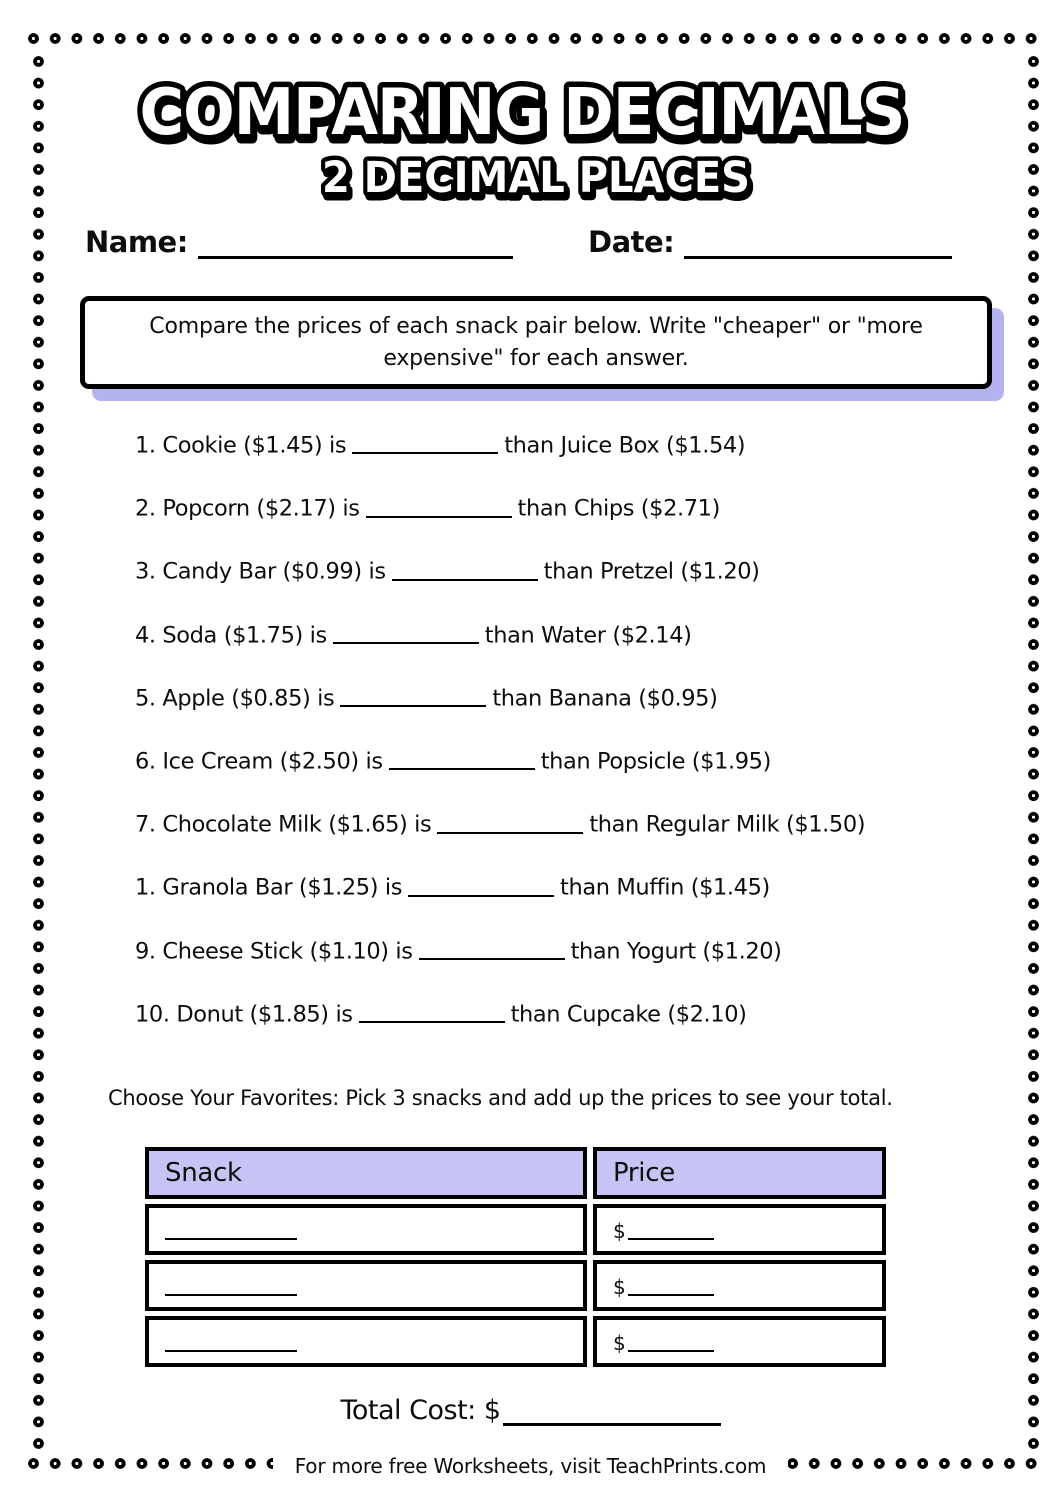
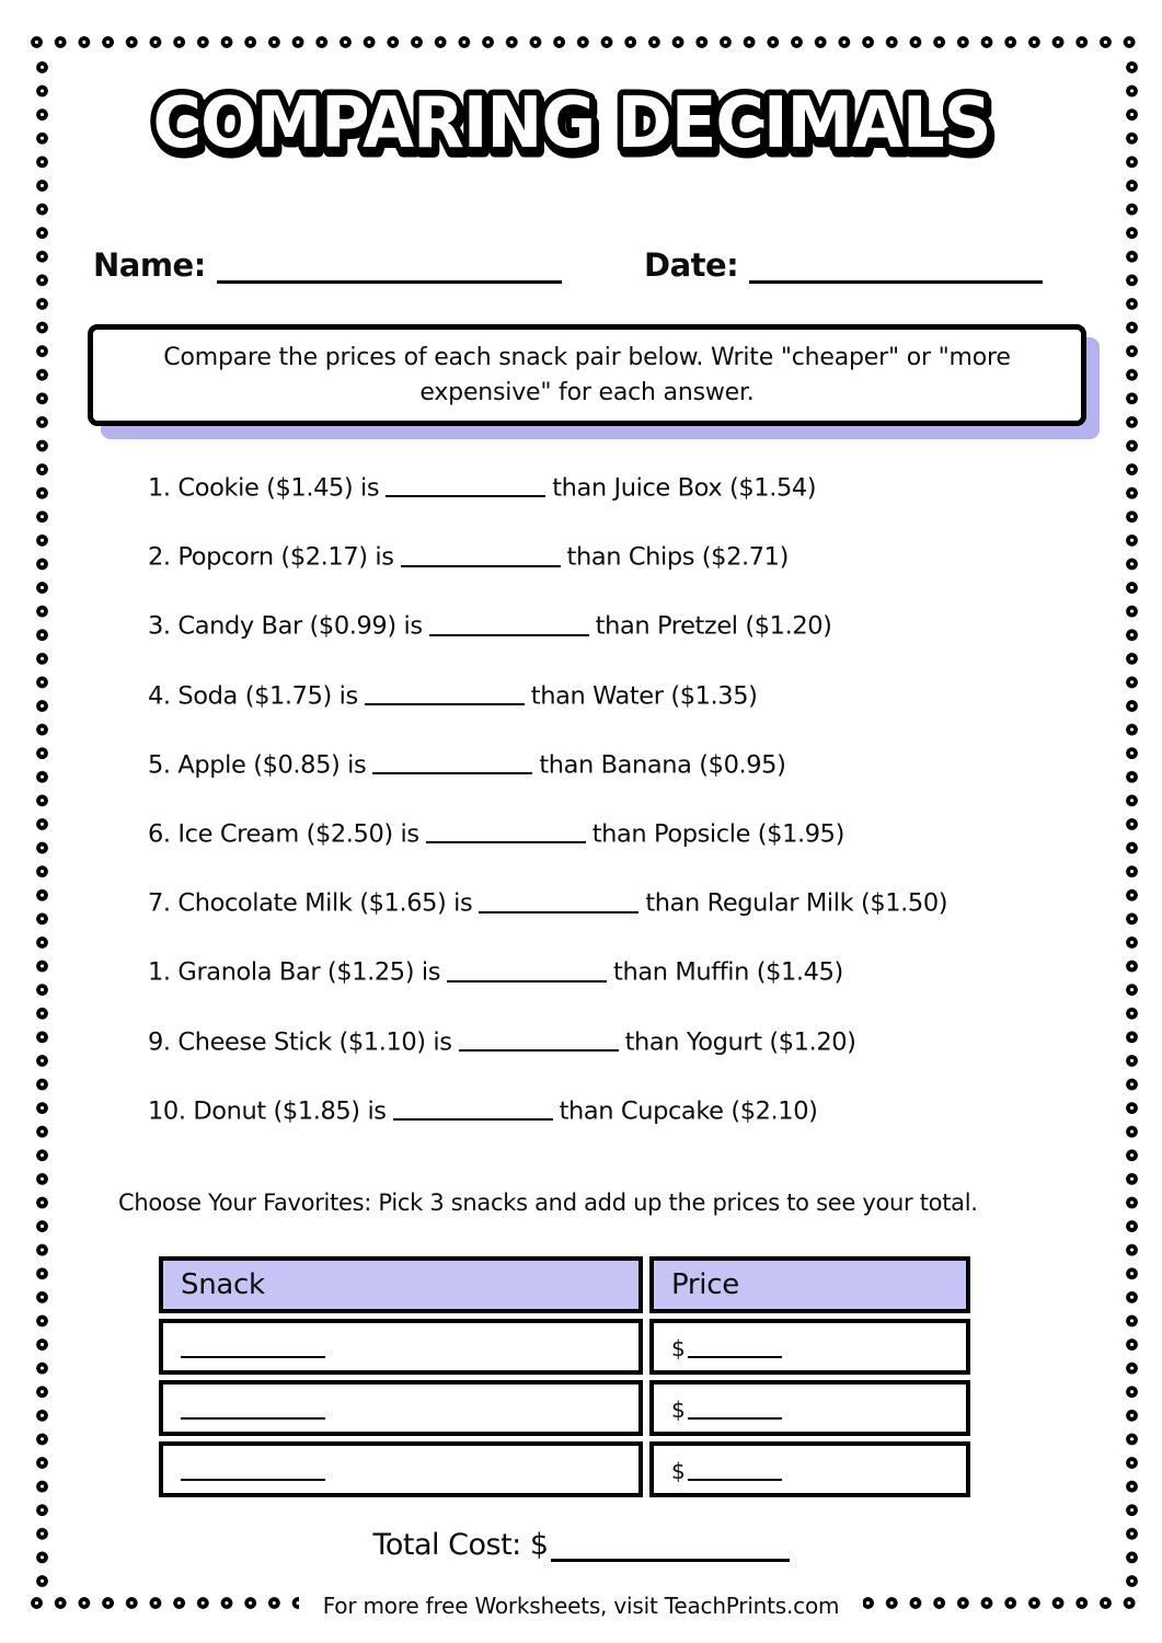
  COMPARING DECIMALS
- 2 DECIMAL PLACES
  Name:
  Date:
  Compare the prices of each snack pair below. Write "cheaper" or "more expensive" for each answer.
  1. Cookie ($1.45) is than Juice Box ($1.54)
  2. Popcorn ($2.17) is than Chips ($2.71)
  3. Candy Bar ($0.99) is than Pretzel ($1.20)
- 4. Soda ($1.75) is than Water ($2.14)
+ 4. Soda ($1.75) is than Water ($1.35)
  5. Apple ($0.85) is than Banana ($0.95)
  6. Ice Cream ($2.50) is than Popsicle ($1.95)
  7. Chocolate Milk ($1.65) is than Regular Milk ($1.50)
  1. Granola Bar ($1.25) is than Muffin ($1.45)
  9. Cheese Stick ($1.10) is than Yogurt ($1.20)
  10. Donut ($1.85) is than Cupcake ($2.10)
  Choose Your Favorites: Pick 3 snacks and add up the prices to see your total.
  Snack
  Price
  $
  $
  $
  Total Cost: $
  For more free Worksheets, visit TeachPrints.com
